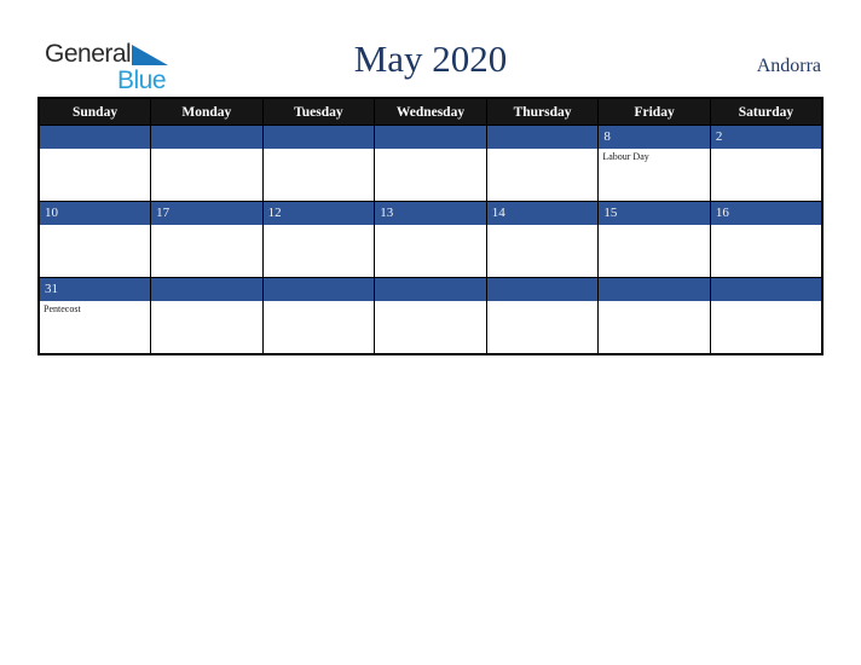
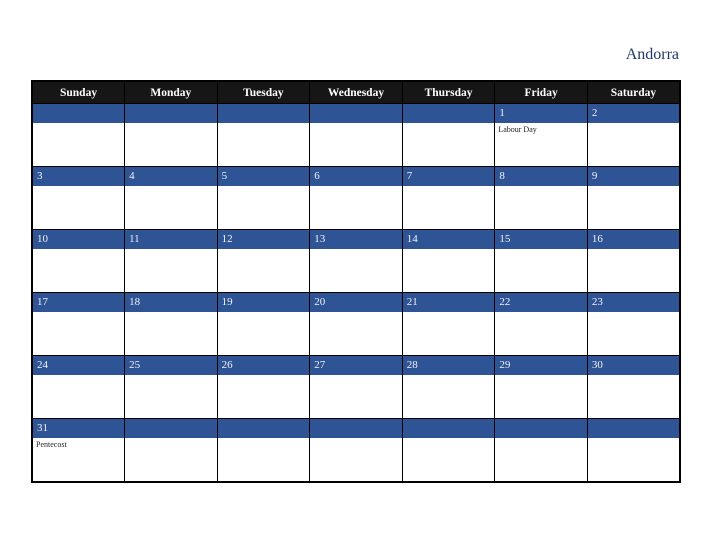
- General
- Blue
- May 2020
  Andorra
  Sunday	Monday	Tuesday	Wednesday	Thursday	Friday	Saturday
- 					8Labour Day	2
+ 					1Labour Day	2
+ 3	4	5	6	7	8	9
- 10	17	12	13	14	15	16
+ 10	11	12	13	14	15	16
+ 17	18	19	20	21	22	23
+ 24	25	26	27	28	29	30
  31Pentecost
